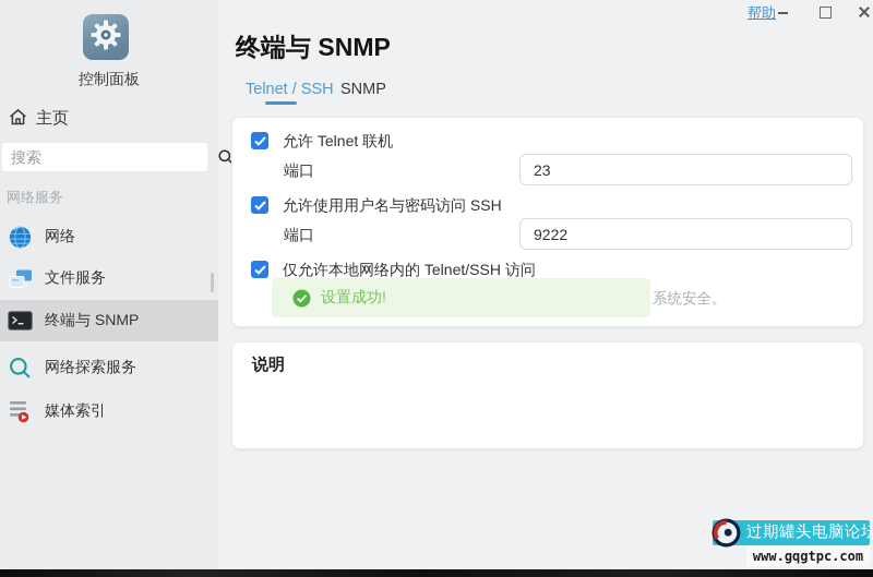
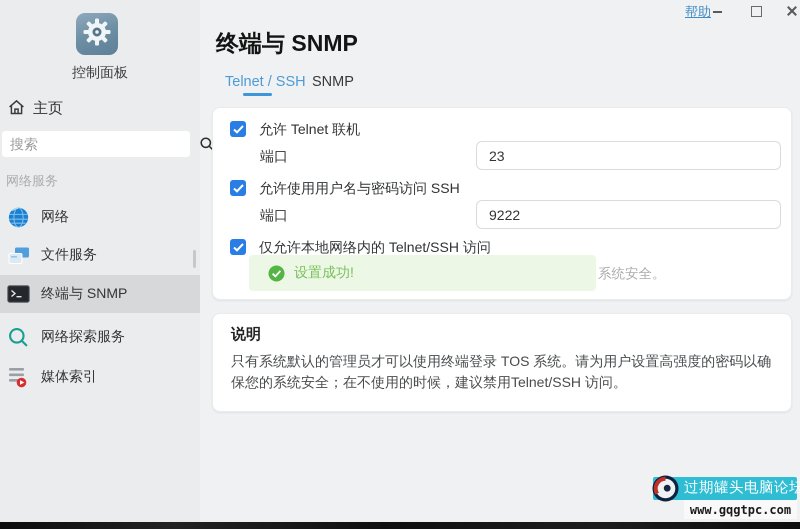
  控制面板
  主页
  搜索
  网络服务
  网络
  文件服务
  终端与 SNMP
  网络探索服务
  媒体索引
  帮助
  终端与 SNMP
  Telnet / SSH
  SNMP
  允许 Telnet 联机
  端口
  23
  允许使用用户名与密码访问 SSH
  端口
  9222
  仅允许本地网络内的 Telnet/SSH 访问
  系统安全。
  设置成功!
  说明
+ 只有系统默认的管理员才可以使用终端登录 TOS 系统。请为用户设置高强度的密码以确保您的系统安全；在不使用的时候，建议禁用Telnet/SSH 访问。
  过期罐头电脑论坛
  www.gqgtpc.com
